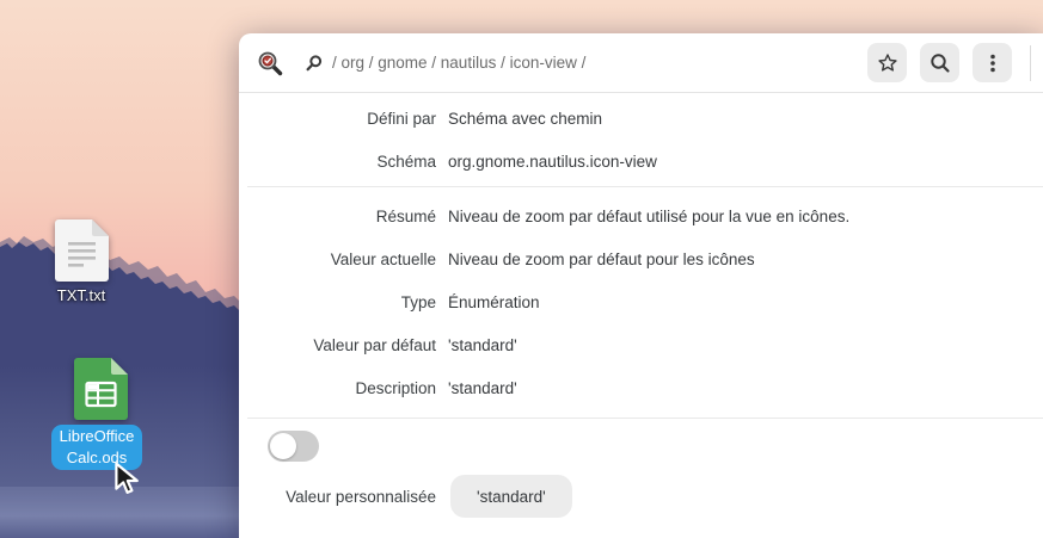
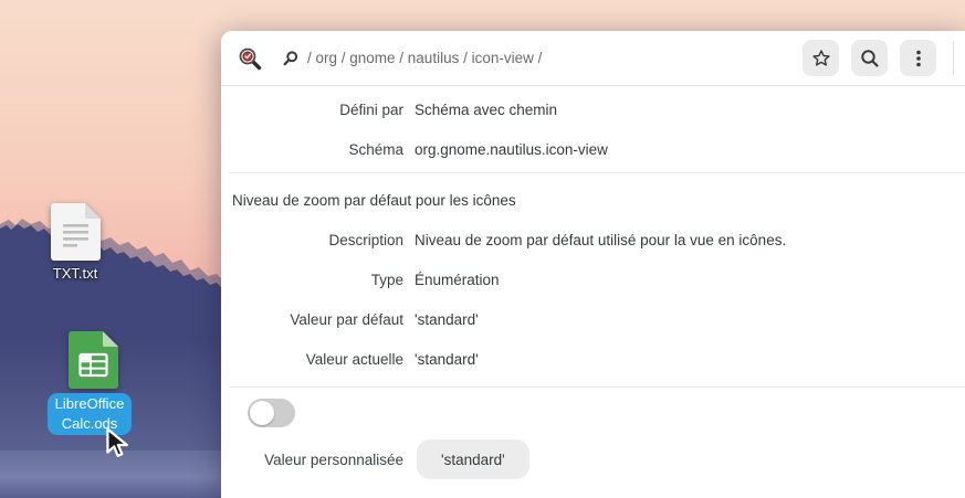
  TXT.txt
  LibreOffice
  Calc.ods
  / org / gnome / nautilus / icon-view /
  Défini par
  Schéma avec chemin
  Schéma
  org.gnome.nautilus.icon-view
- Résumé
- Niveau de zoom par défaut utilisé pour la vue en icônes.
+ Niveau de zoom par défaut pour les icônes
- Valeur actuelle
+ Description
- Niveau de zoom par défaut pour les icônes
+ Niveau de zoom par défaut utilisé pour la vue en icônes.
  Type
  Énumération
  Valeur par défaut
  'standard'
- Description
+ Valeur actuelle
  'standard'
  Valeur personnalisée
  'standard'
